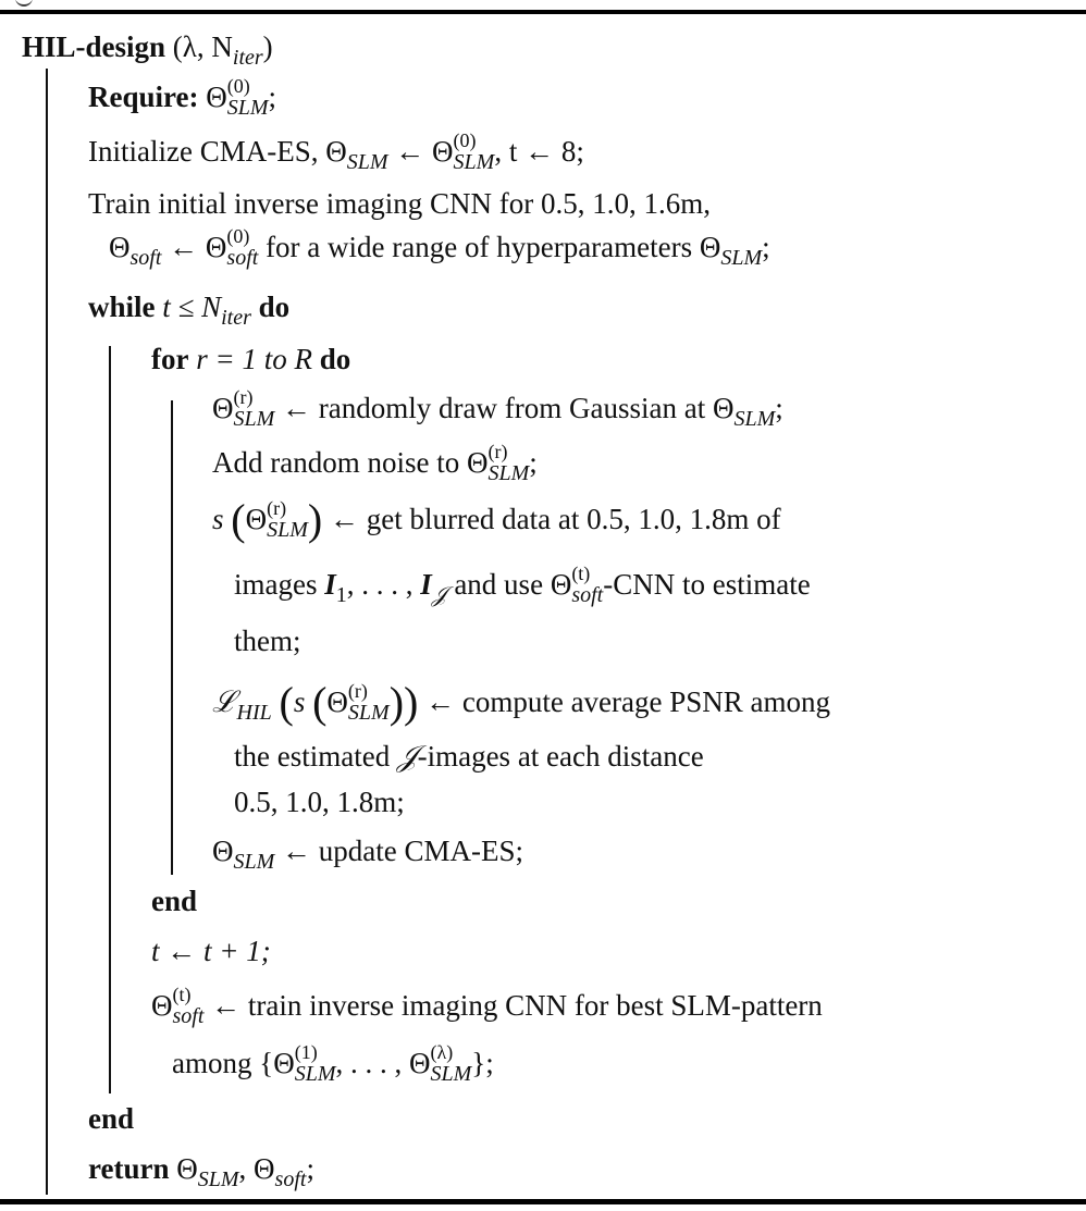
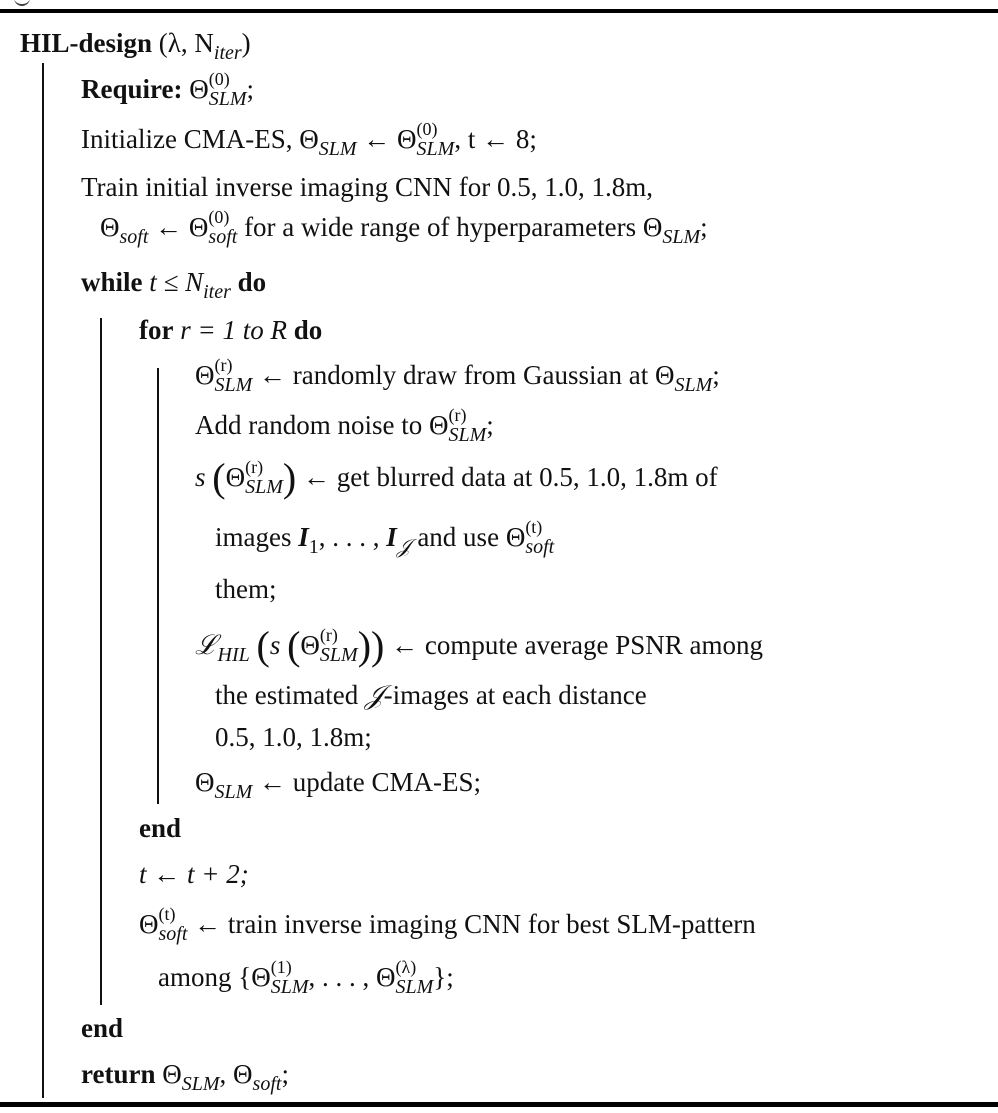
  HIL-design (λ, Niter)
  Require: Θ
  (0)
  SLM
  ;
  Initialize CMA-ES, ΘSLM ← Θ
  (0)
  SLM
  , t ← 8;
- Train initial inverse imaging CNN for 0.5, 1.0, 1.6m,
+ Train initial inverse imaging CNN for 0.5, 1.0, 1.8m,
  Θsoft ← Θ
  (0)
  soft
  for a wide range of hyperparameters ΘSLM;
  while t ≤ Niter do
  for r = 1 to R do
  Θ
  (r)
  SLM
  ← randomly draw from Gaussian at ΘSLM;
  Add random noise to Θ
  (r)
  SLM
  ;
  s (Θ
  (r)
  SLM
  ) ← get blurred data at 0.5, 1.0, 1.8m of
  images I1, . . . , I𝒥 and use Θ
  (t)
  soft
- -CNN to estimate
  them;
  ℒHIL (s (Θ
  (r)
  SLM
  )) ← compute average PSNR among
  the estimated 𝒥-images at each distance
  0.5, 1.0, 1.8m;
  ΘSLM ← update CMA-ES;
  end
- t ← t + 1;
+ t ← t + 2;
  Θ
  (t)
  soft
  ← train inverse imaging CNN for best SLM-pattern
  among {Θ
  (1)
  SLM
  , . . . , Θ
  (λ)
  SLM
  };
  end
  return ΘSLM, Θsoft;
